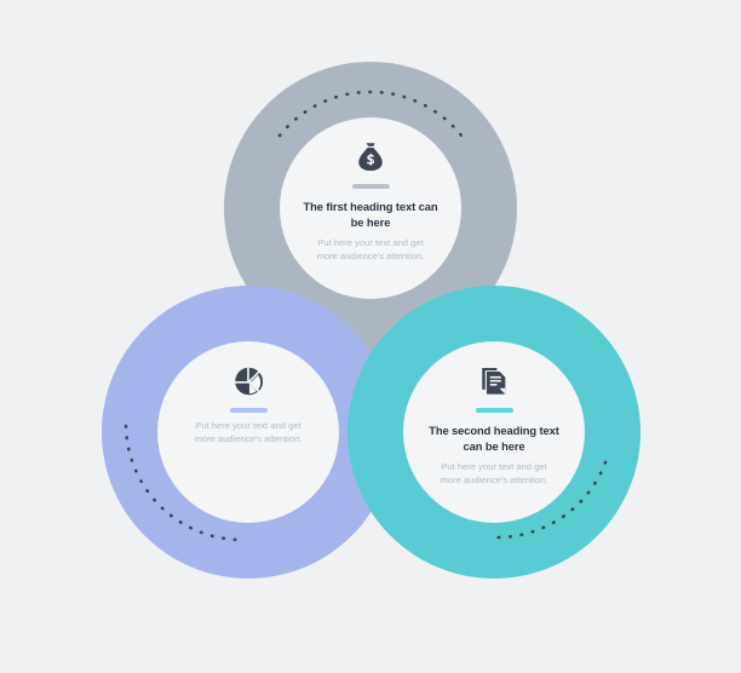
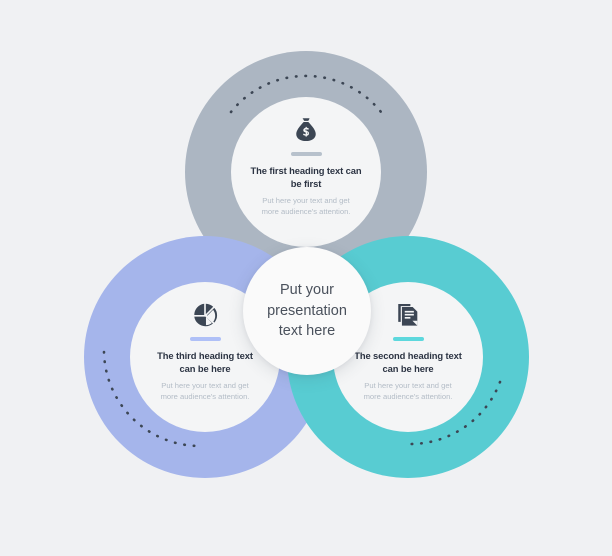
- The first heading text can be here
+ The first heading text can be first
  Put here your text and get more audience's attention.
  The second heading text can be here
  Put here your text and get more audience's attention.
+ The third heading text can be here
  Put here your text and get more audience's attention.
+ Put your
+ presentation
+ text here
